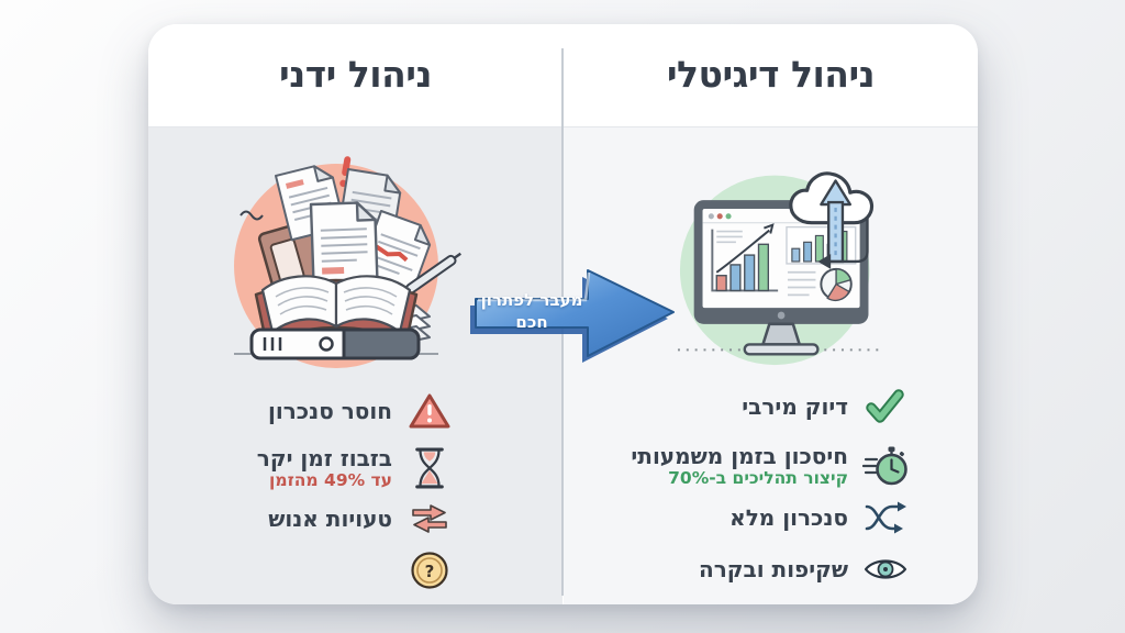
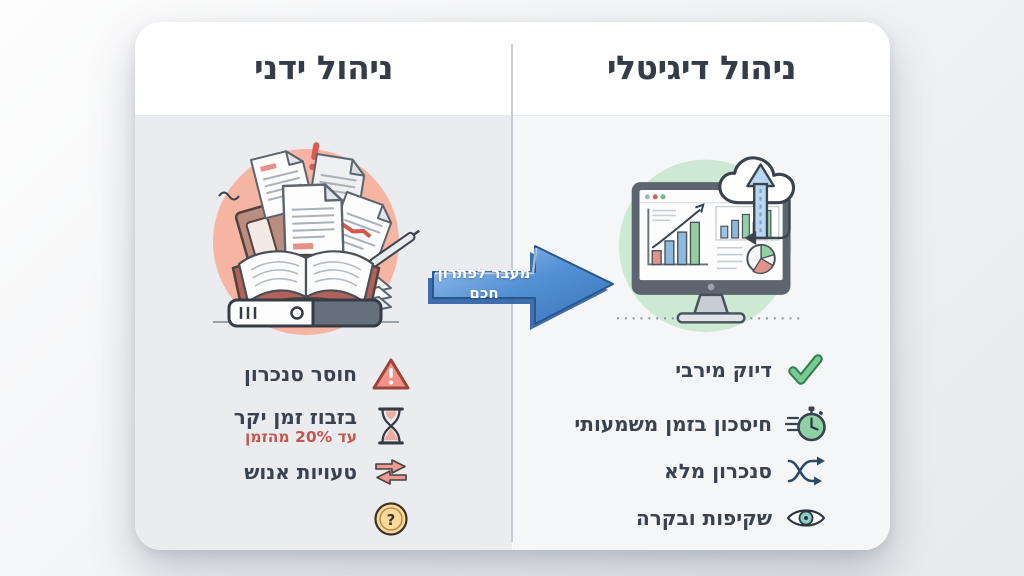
  ניהול ידני
  ניהול דיגיטלי
  מעבר לפתרון
  חכם
  חוסר סנכרון
  בזבוז זמן יקר
- עד 49% מהזמן
+ עד 20% מהזמן
  טעויות אנוש
  ?
  דיוק מירבי
  חיסכון בזמן משמעותי
- קיצור תהליכים ב-70%
  סנכרון מלא
  שקיפות ובקרה
